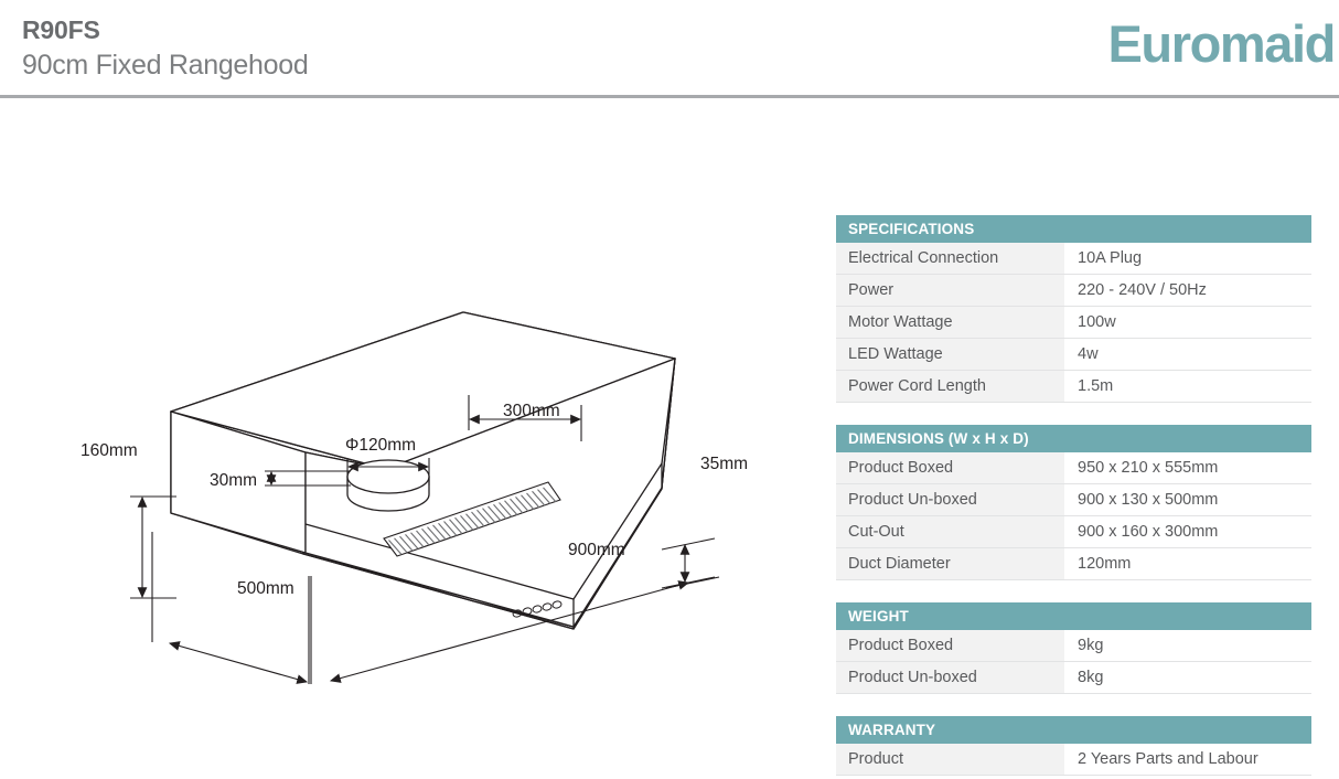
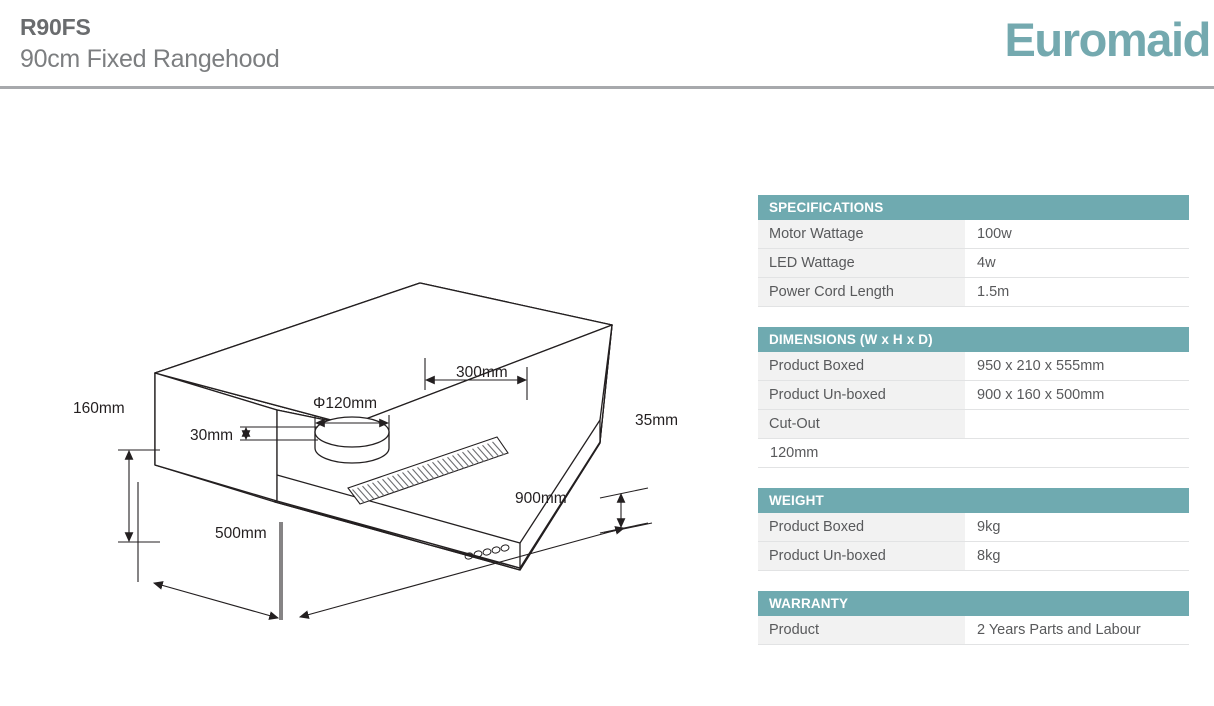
  R90FS
  90cm Fixed Rangehood
  Euromaid
  Φ120mm
  30mm
  300mm
  160mm
  35mm
  500mm
  900mm
  SPECIFICATIONS
- Electrical Connection
- 10A Plug
- Power
- 220 - 240V / 50Hz
  Motor Wattage
  100w
  LED Wattage
  4w
  Power Cord Length
  1.5m
  DIMENSIONS (W x H x D)
  Product Boxed
  950 x 210 x 555mm
  Product Un-boxed
- 900 x 130 x 500mm
+ 900 x 160 x 500mm
  Cut-Out
- 900 x 160 x 300mm
- Duct Diameter
  120mm
  WEIGHT
  Product Boxed
  9kg
  Product Un-boxed
  8kg
  WARRANTY
  Product
  2 Years Parts and Labour
